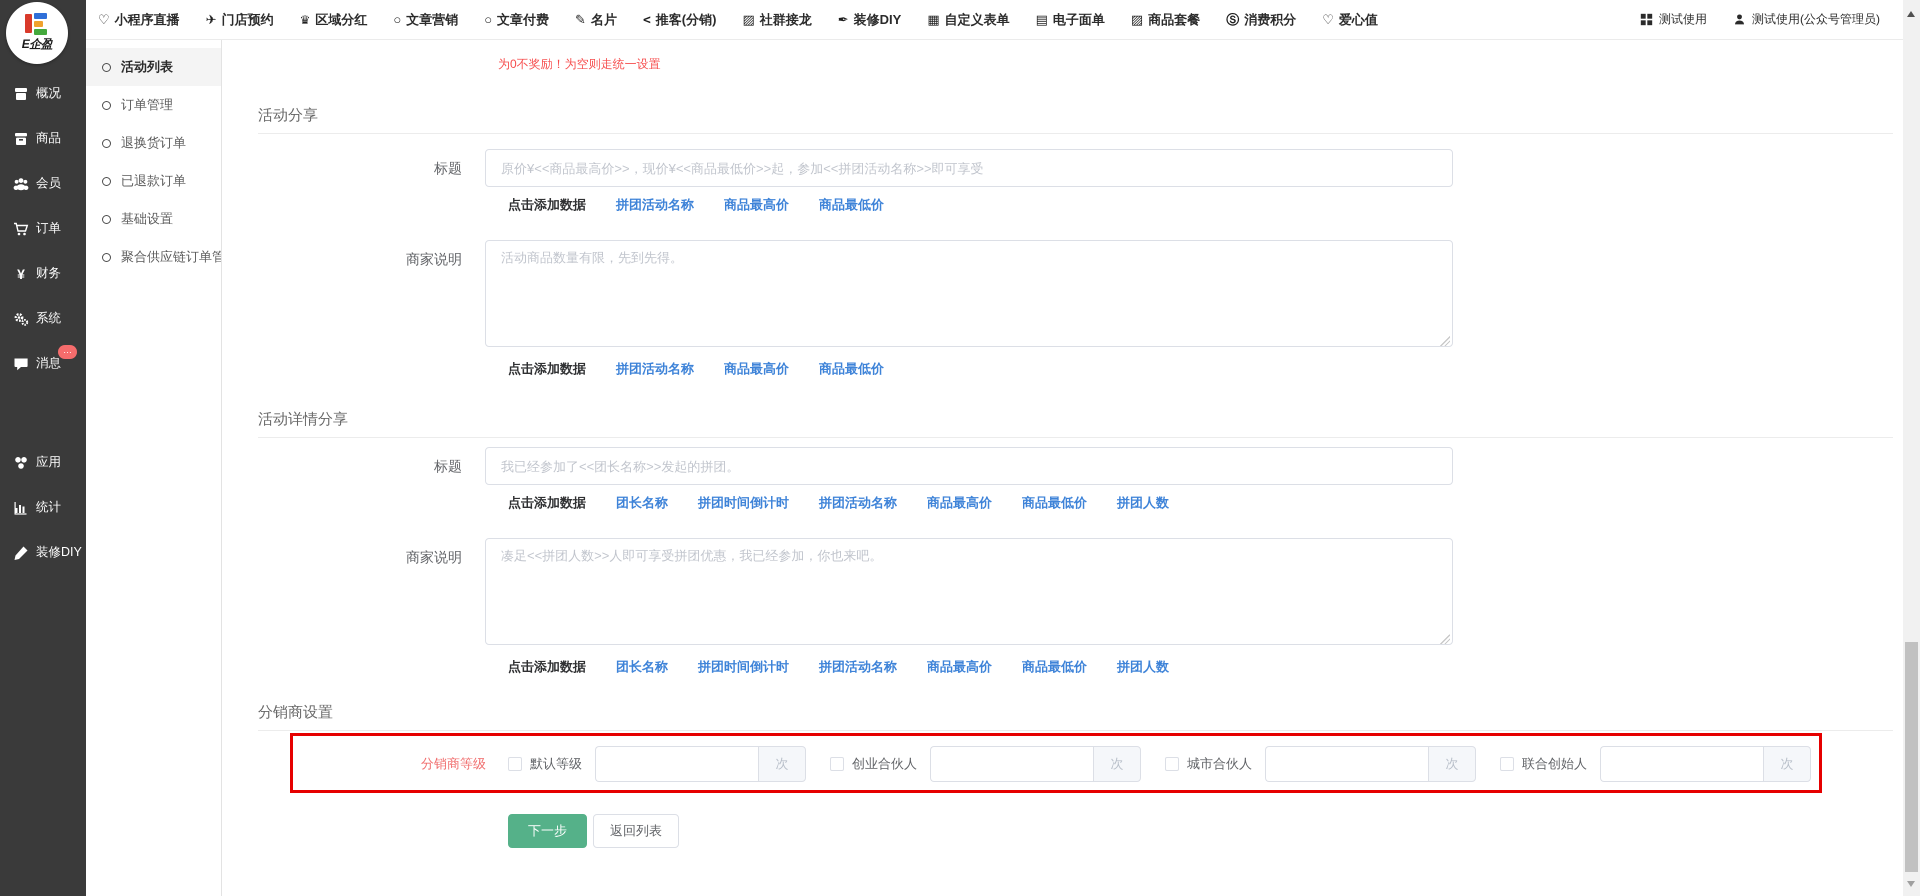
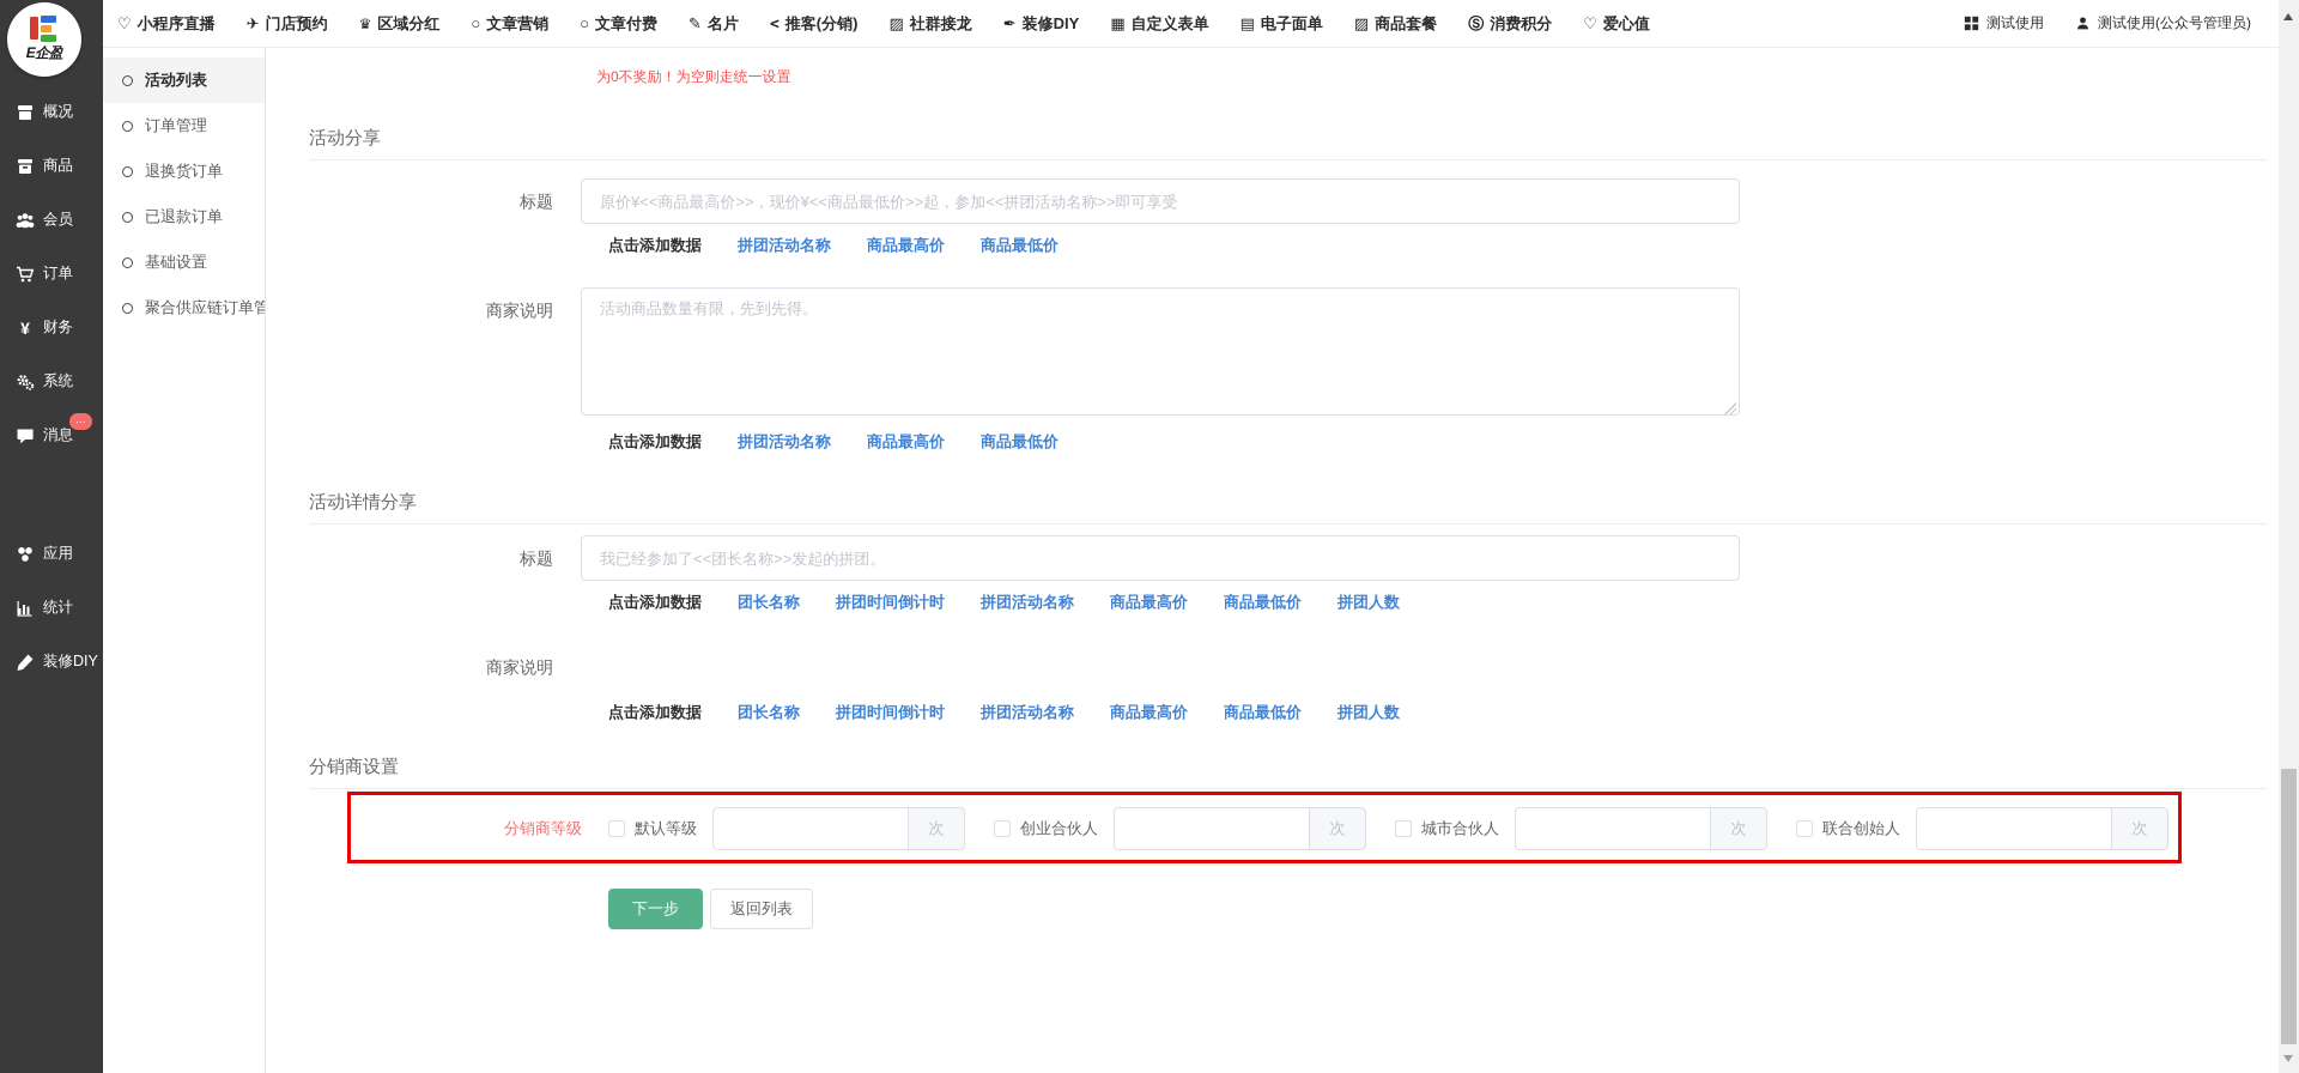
  小程序直播
  门店预约
  区域分红
  文章营销
  文章付费
  名片
  推客(分销)
  社群接龙
  装修DIY
  自定义表单
  电子面单
  商品套餐
  消费积分
  爱心值
  测试使用
  测试使用(公众号管理员)
  E企盈
  概况
  商品
  会员
  订单
  ¥
  财务
  系统
  消息
  …
  应用
  统计
  装修DIY
  活动列表
  订单管理
  退换货订单
  已退款订单
  基础设置
  聚合供应链订单管
  为0不奖励！为空则走统一设置
  活动分享
  标题
  原价¥<<商品最高价>>，现价¥<<商品最低价>>起，参加<<拼团活动名称>>即可享受
  点击添加数据
  拼团活动名称
  商品最高价
  商品最低价
  商家说明
  活动商品数量有限，先到先得。
  点击添加数据
  拼团活动名称
  商品最高价
  商品最低价
  活动详情分享
  标题
  我已经参加了<<团长名称>>发起的拼团。
  点击添加数据
  团长名称
  拼团时间倒计时
  拼团活动名称
  商品最高价
  商品最低价
  拼团人数
  商家说明
- 凑足<<拼团人数>>人即可享受拼团优惠，我已经参加，你也来吧。
  点击添加数据
  团长名称
  拼团时间倒计时
  拼团活动名称
  商品最高价
  商品最低价
  拼团人数
  分销商设置
  分销商等级
  默认等级
  次
  创业合伙人
  次
  城市合伙人
  次
  联合创始人
  次
  下一步
  返回列表
